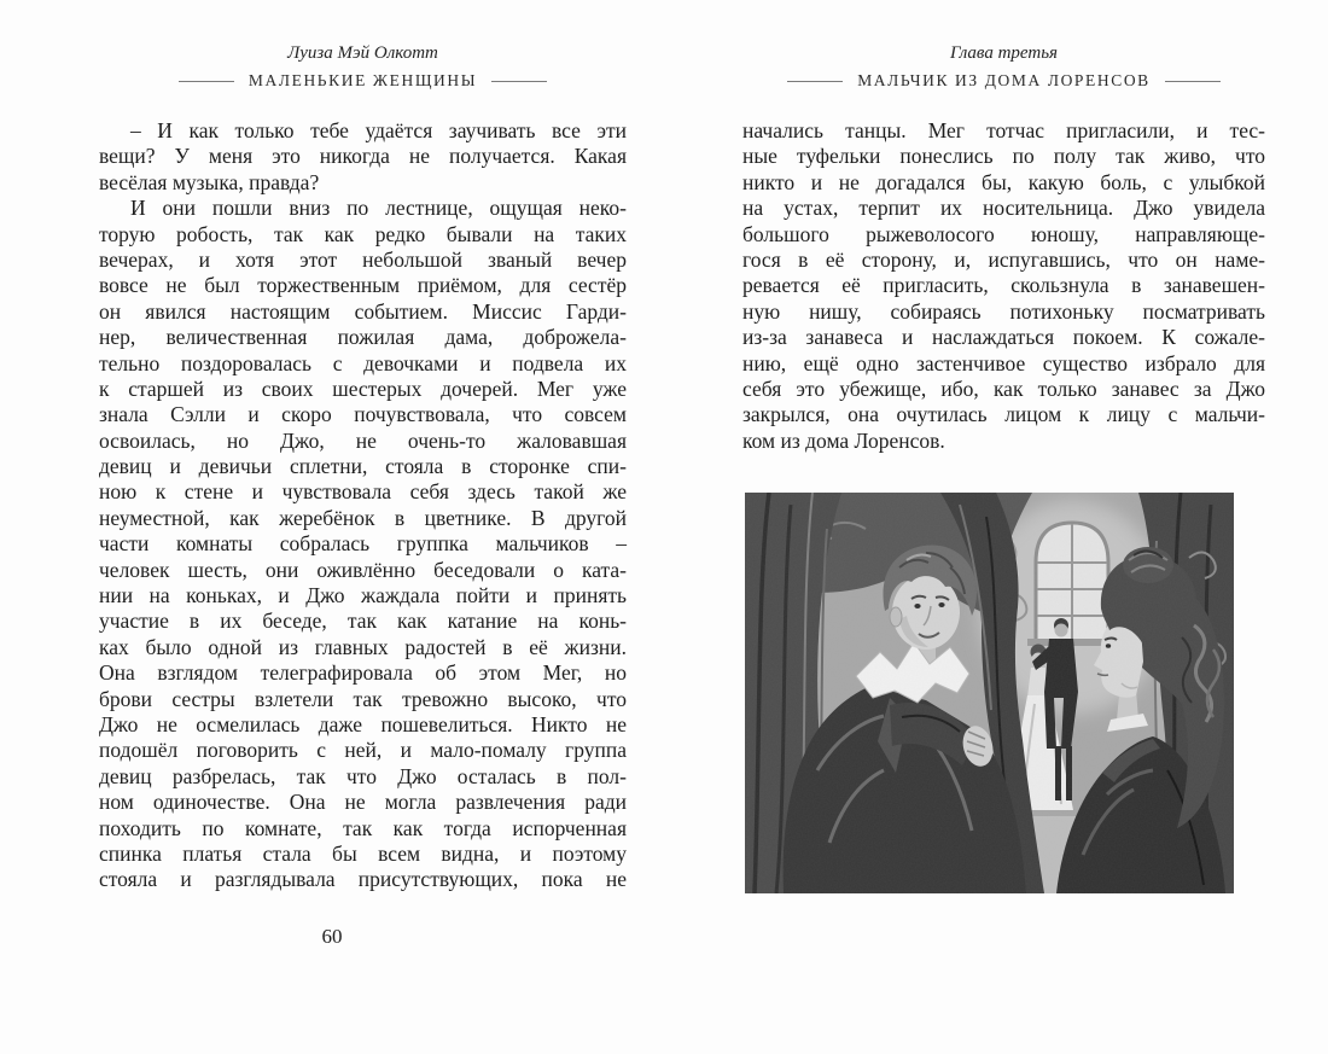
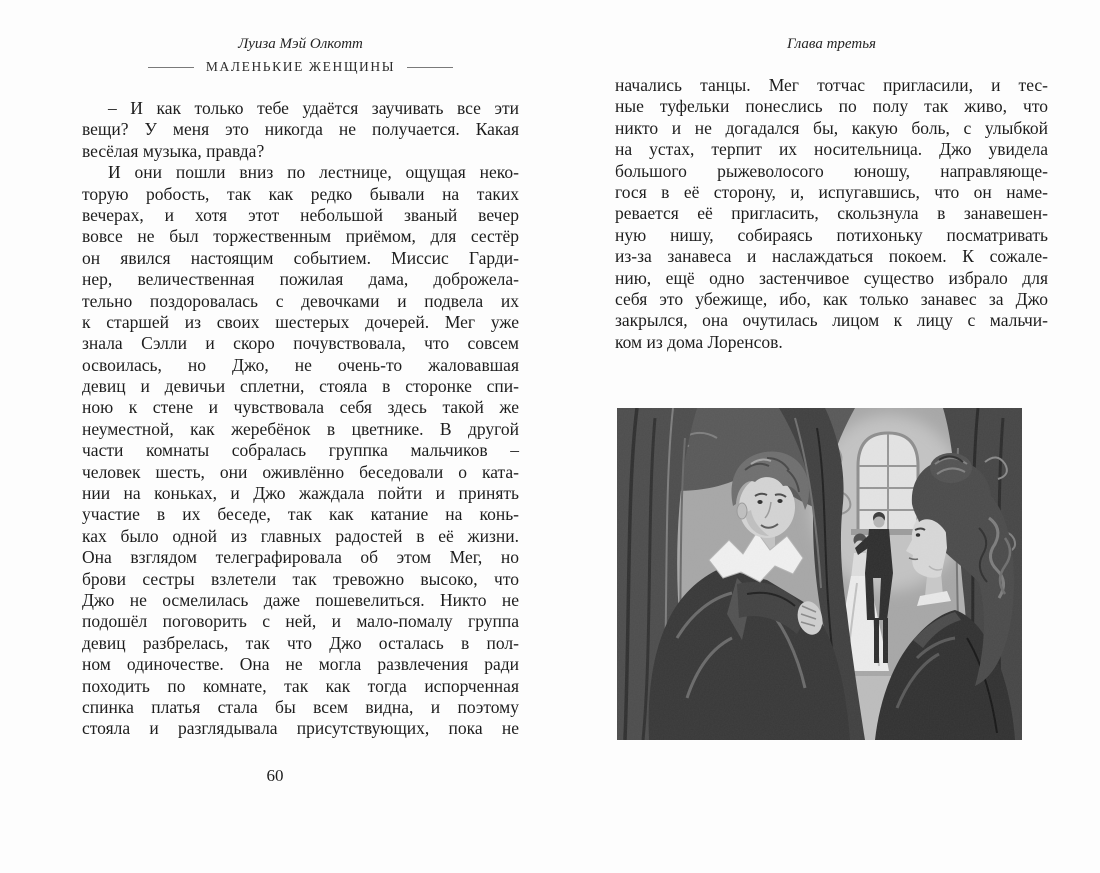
  Луиза Мэй Олкотт
  МАЛЕНЬКИЕ ЖЕНЩИНЫ
  – И как только тебе удаётся заучивать все эти
  вещи? У меня это никогда не получается. Какая
  весёлая музыка, правда?
  И они пошли вниз по лестнице, ощущая неко-
  торую робость, так как редко бывали на таких
  вечерах, и хотя этот небольшой званый вечер
  вовсе не был торжественным приёмом, для сестёр
  он явился настоящим событием. Миссис Гарди-
  нер, величественная пожилая дама, доброжела-
  тельно поздоровалась с девочками и подвела их
  к старшей из своих шестерых дочерей. Мег уже
  знала Сэлли и скоро почувствовала, что совсем
  освоилась, но Джо, не очень-то жаловавшая
  девиц и девичьи сплетни, стояла в сторонке спи-
  ною к стене и чувствовала себя здесь такой же
  неуместной, как жеребёнок в цветнике. В другой
  части комнаты собралась группка мальчиков –
  человек шесть, они оживлённо беседовали о ката-
  нии на коньках, и Джо жаждала пойти и принять
  участие в их беседе, так как катание на конь-
  ках было одной из главных радостей в её жизни.
  Она взглядом телеграфировала об этом Мег, но
  брови сестры взлетели так тревожно высоко, что
  Джо не осмелилась даже пошевелиться. Никто не
  подошёл поговорить с ней, и мало-помалу группа
  девиц разбрелась, так что Джо осталась в пол-
  ном одиночестве. Она не могла развлечения ради
  походить по комнате, так как тогда испорченная
  спинка платья стала бы всем видна, и поэтому
  стояла и разглядывала присутствующих, пока не
  60
  Глава третья
- МАЛЬЧИК ИЗ ДОМА ЛОРЕНСОВ
  начались танцы. Мег тотчас пригласили, и тес-
  ные туфельки понеслись по полу так живо, что
  никто и не догадался бы, какую боль, с улыбкой
  на устах, терпит их носительница. Джо увидела
  большого рыжеволосого юношу, направляюще-
  гося в её сторону, и, испугавшись, что он наме-
  ревается её пригласить, скользнула в занавешен-
  ную нишу, собираясь потихоньку посматривать
  из-за занавеса и наслаждаться покоем. К сожале-
  нию, ещё одно застенчивое существо избрало для
  себя это убежище, ибо, как только занавес за Джо
  закрылся, она очутилась лицом к лицу с мальчи-
  ком из дома Лоренсов.
